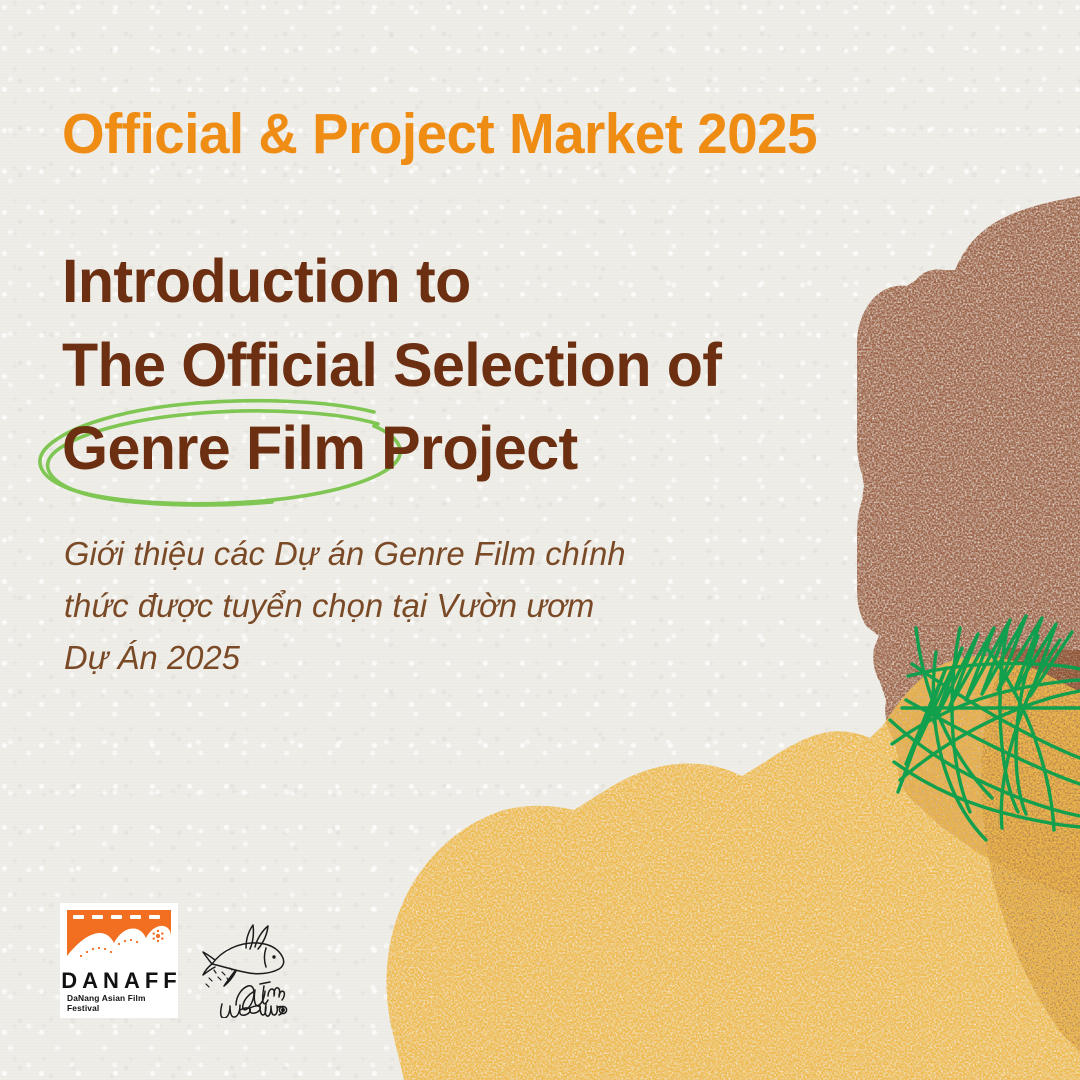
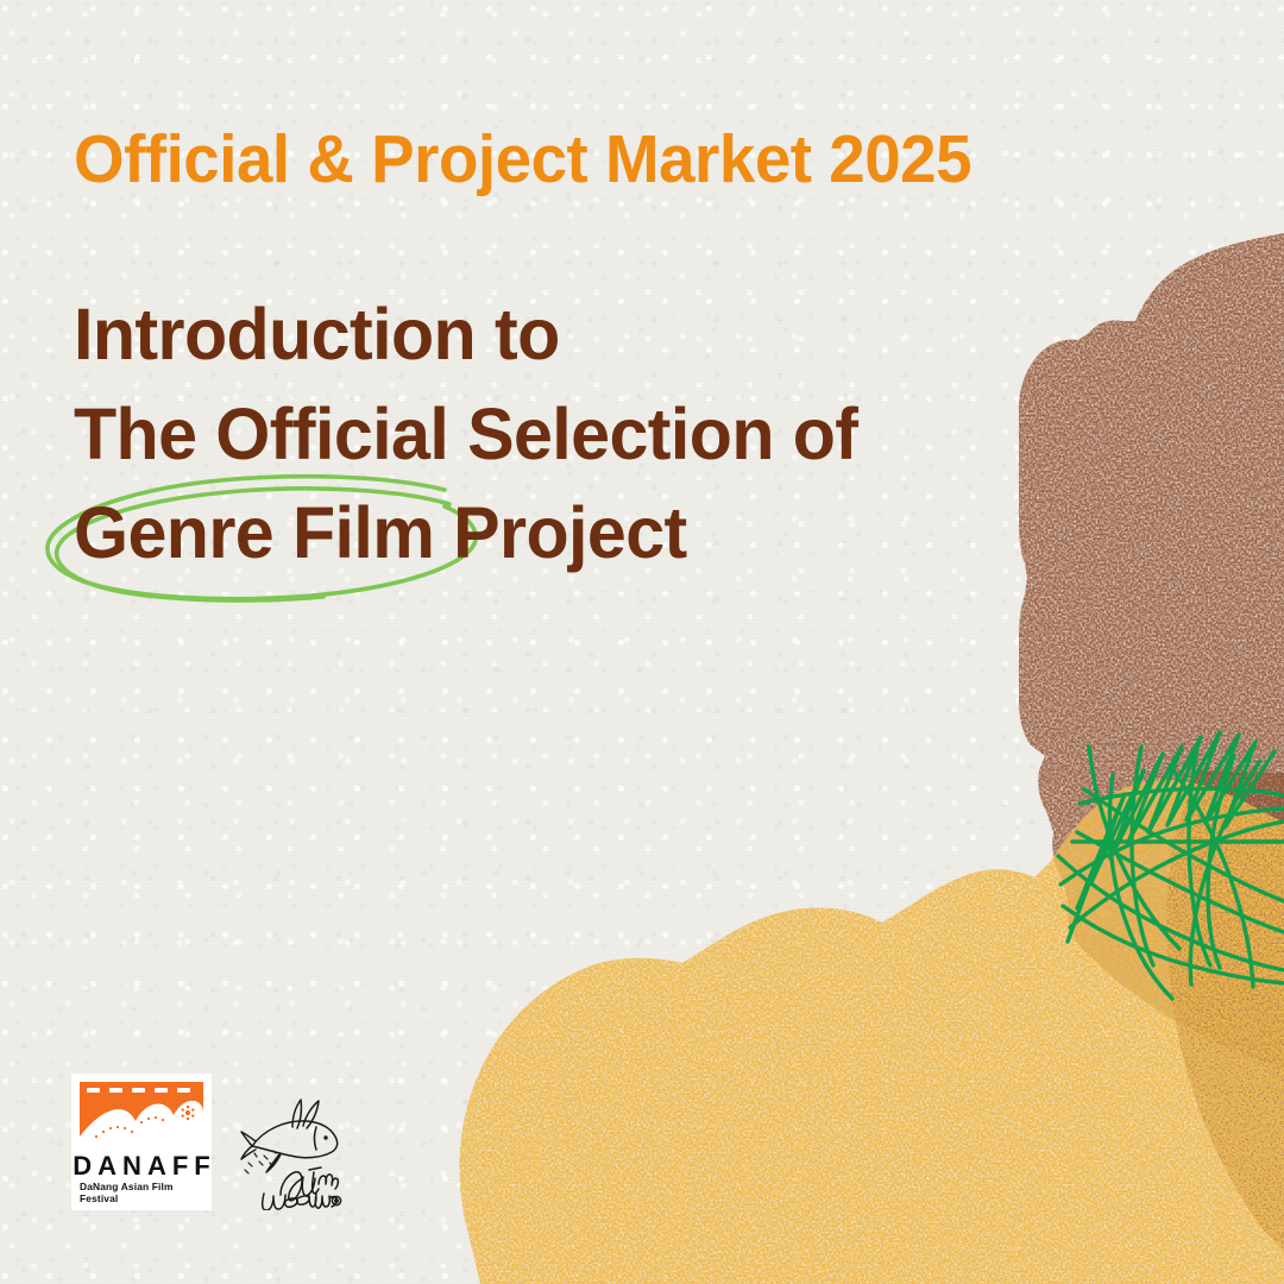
  Official & Project Market 2025
  Introduction to
  The Official Selection of
  Genre Film Project
- Giới thiệu các Dự án Genre Film chính
- thức được tuyển chọn tại Vườn ươm
- Dự Án 2025
  DANAFF
  DaNang Asian Film Festival
